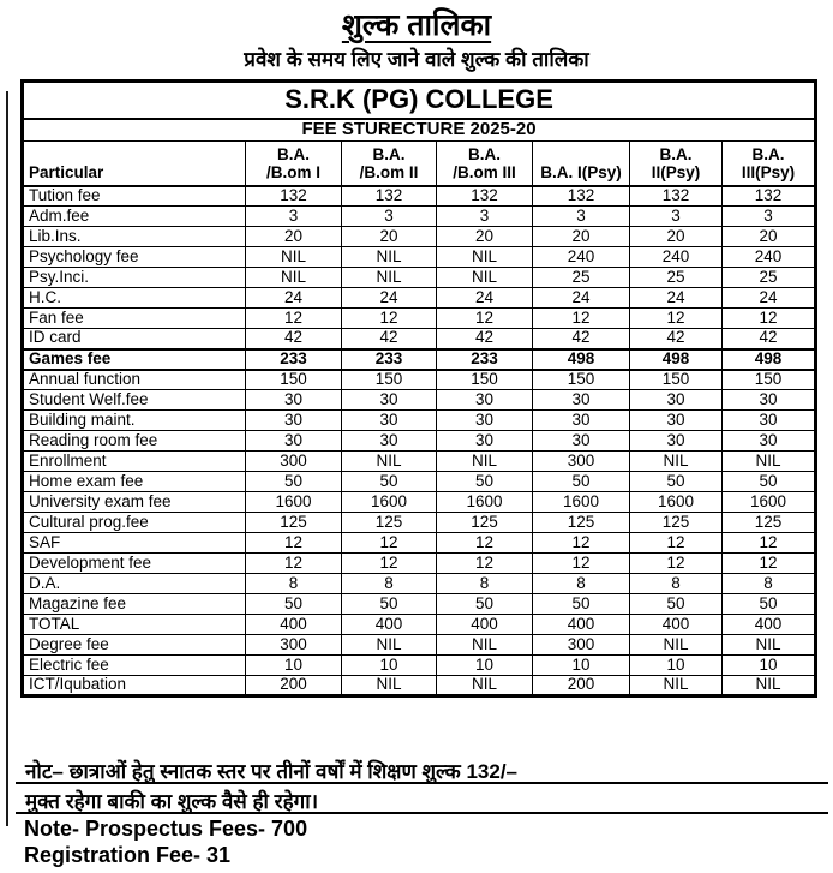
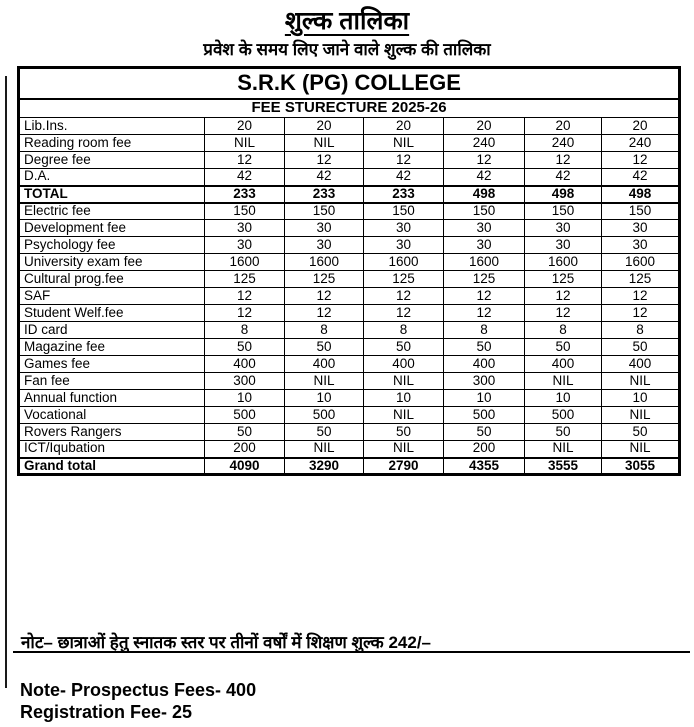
  शुल्क तालिका
  प्रवेश के समय लिए जाने वाले शुल्क की तालिका
  S.R.K (PG) COLLEGE
- FEE STURECTURE 2025-20
+ FEE STURECTURE 2025-26
- Particular	B.A./B.om I	B.A./B.om II	B.A./B.om III	B.A. I(Psy)	B.A.II(Psy)	B.A.III(Psy)
- Tution fee	132	132	132	132	132	132
- Adm.fee	3	3	3	3	3	3
  Lib.Ins.	20	20	20	20	20	20
- Psychology fee	NIL	NIL	NIL	240	240	240
+ Reading room fee	NIL	NIL	NIL	240	240	240
- Psy.Inci.	NIL	NIL	NIL	25	25	25
- H.C.	24	24	24	24	24	24
- Fan fee	12	12	12	12	12	12
+ Degree fee	12	12	12	12	12	12
- ID card	42	42	42	42	42	42
+ D.A.	42	42	42	42	42	42
- Games fee	233	233	233	498	498	498
+ TOTAL	233	233	233	498	498	498
- Annual function	150	150	150	150	150	150
+ Electric fee	150	150	150	150	150	150
- Student Welf.fee	30	30	30	30	30	30
+ Development fee	30	30	30	30	30	30
- Building maint.	30	30	30	30	30	30
- Reading room fee	30	30	30	30	30	30
+ Psychology fee	30	30	30	30	30	30
- Enrollment	300	NIL	NIL	300	NIL	NIL
- Home exam fee	50	50	50	50	50	50
  University exam fee	1600	1600	1600	1600	1600	1600
  Cultural prog.fee	125	125	125	125	125	125
  SAF	12	12	12	12	12	12
- Development fee	12	12	12	12	12	12
+ Student Welf.fee	12	12	12	12	12	12
- D.A.	8	8	8	8	8	8
+ ID card	8	8	8	8	8	8
  Magazine fee	50	50	50	50	50	50
- TOTAL	400	400	400	400	400	400
+ Games fee	400	400	400	400	400	400
- Degree fee	300	NIL	NIL	300	NIL	NIL
+ Fan fee	300	NIL	NIL	300	NIL	NIL
- Electric fee	10	10	10	10	10	10
+ Annual function	10	10	10	10	10	10
+ Vocational	500	500	NIL	500	500	NIL
+ Rovers Rangers	50	50	50	50	50	50
  ICT/Iqubation	200	NIL	NIL	200	NIL	NIL
+ Grand total	4090	3290	2790	4355	3555	3055
- नोट– छात्राओं हेतु स्नातक स्तर पर तीनों वर्षों में शिक्षण शुल्क 132/–
+ नोट– छात्राओं हेतु स्नातक स्तर पर तीनों वर्षों में शिक्षण शुल्क 242/–
- मुक्त रहेगा बाकी का शुल्क वैसे ही रहेगा।
- Note- Prospectus Fees- 700
+ Note- Prospectus Fees- 400
- Registration Fee- 31
+ Registration Fee- 25
